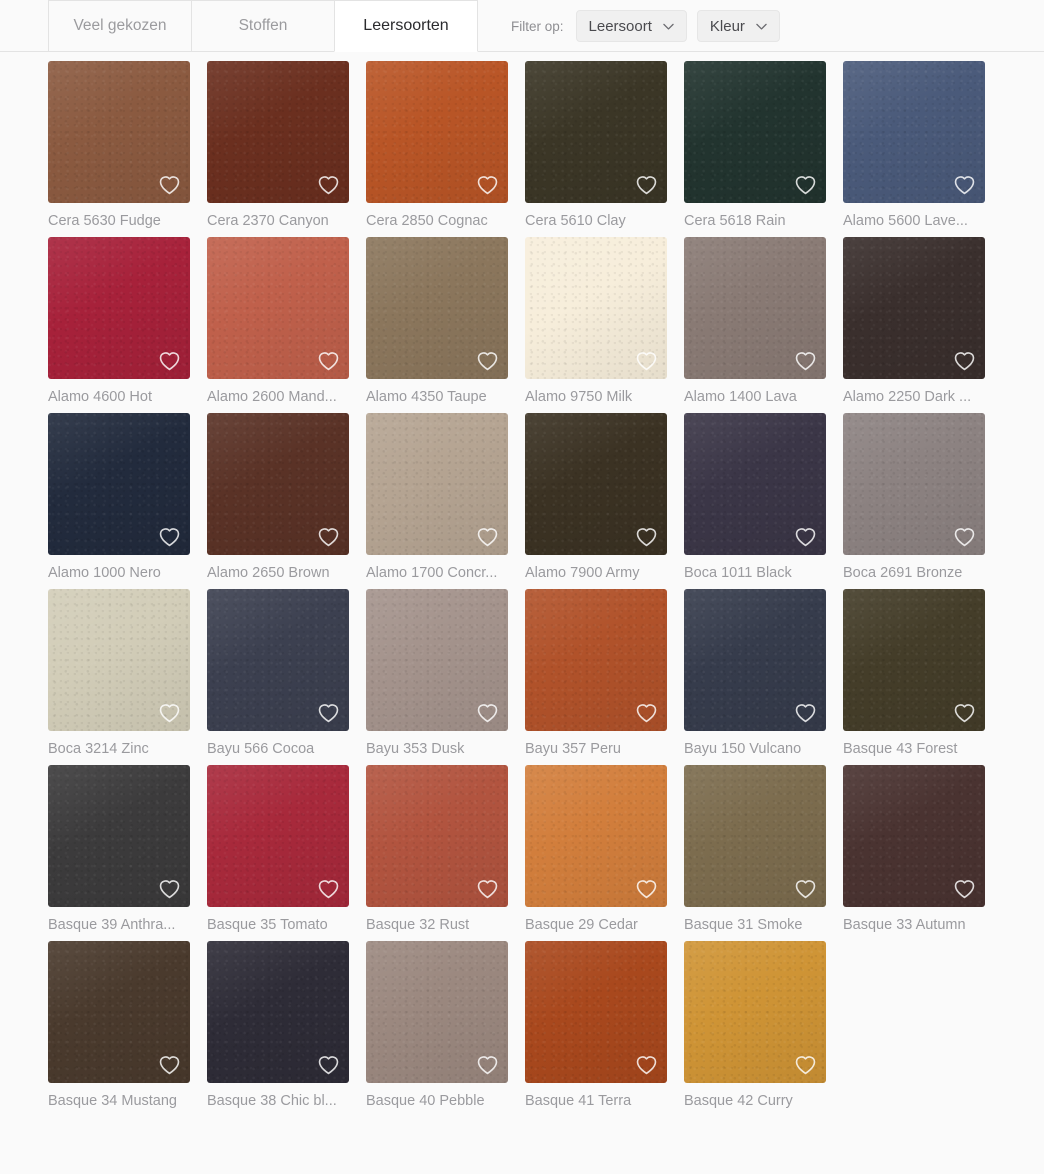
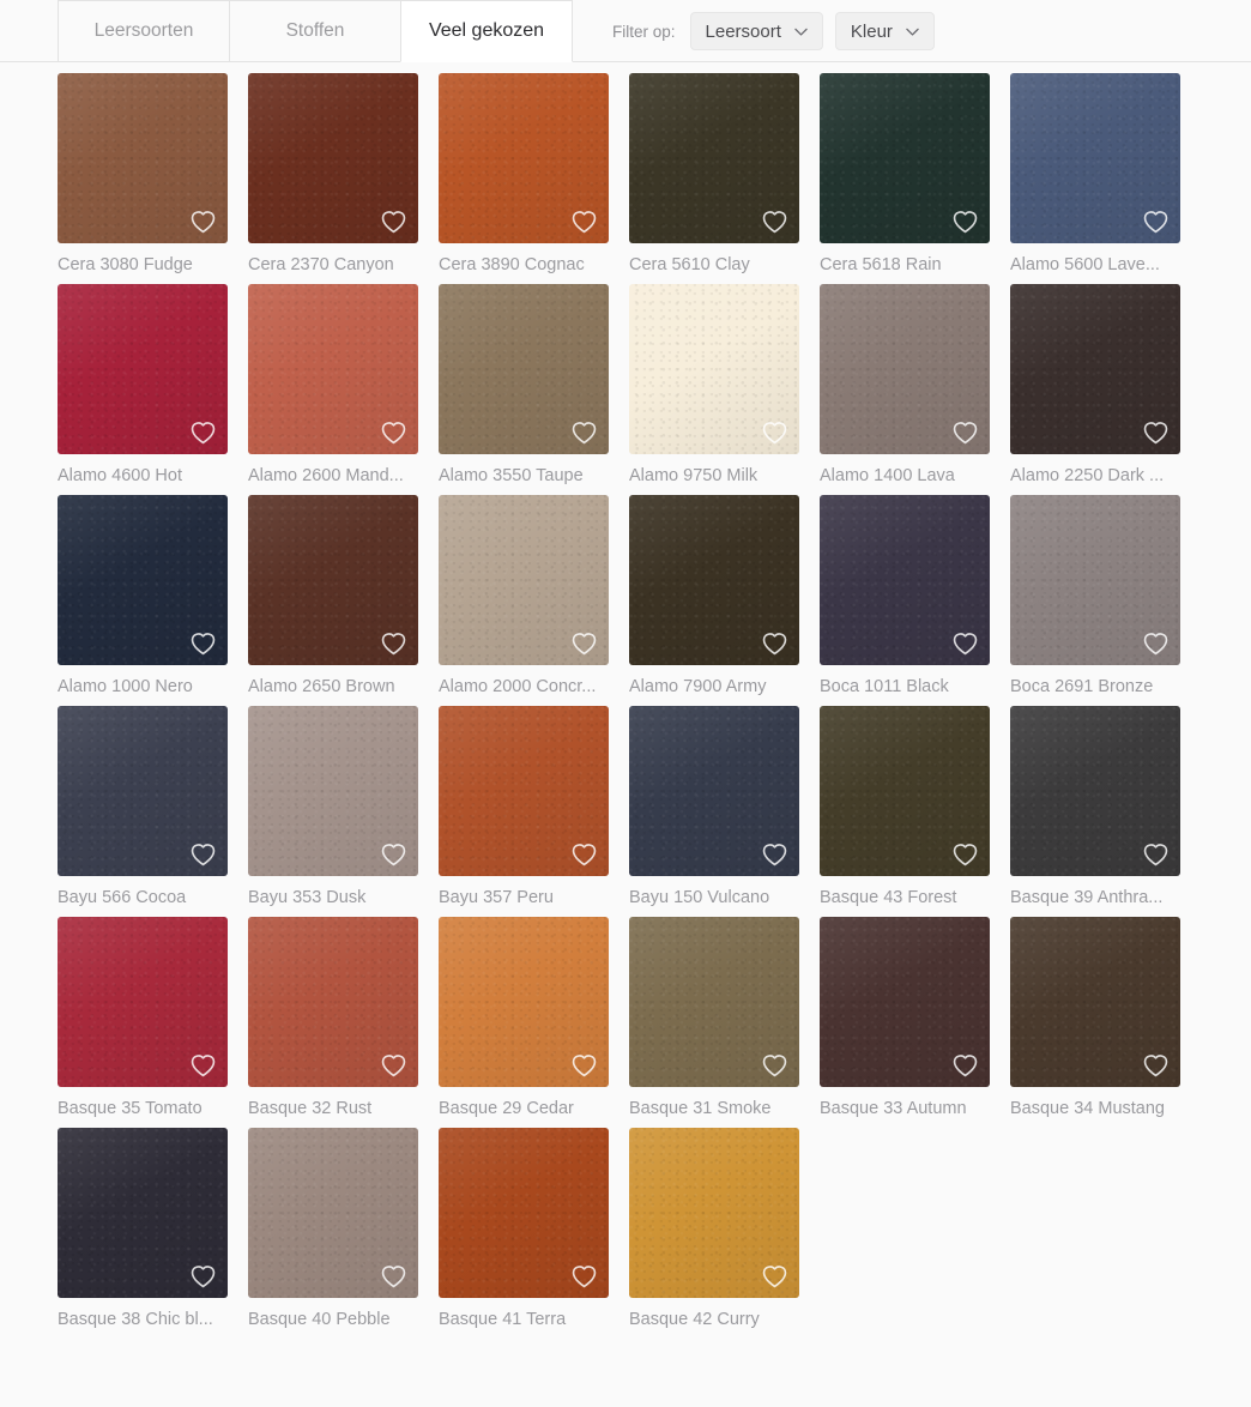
- Veel gekozen
+ Leersoorten
  Stoffen
- Leersoorten
+ Veel gekozen
  Filter op:
  Leersoort
  Kleur
- Cera 5630 Fudge
+ Cera 3080 Fudge
  Cera 2370 Canyon
- Cera 2850 Cognac
+ Cera 3890 Cognac
  Cera 5610 Clay
  Cera 5618 Rain
  Alamo 5600 Lave...
  Alamo 4600 Hot
  Alamo 2600 Mand...
- Alamo 4350 Taupe
+ Alamo 3550 Taupe
  Alamo 9750 Milk
  Alamo 1400 Lava
  Alamo 2250 Dark ...
  Alamo 1000 Nero
  Alamo 2650 Brown
- Alamo 1700 Concr...
+ Alamo 2000 Concr...
  Alamo 7900 Army
  Boca 1011 Black
  Boca 2691 Bronze
- Boca 3214 Zinc
  Bayu 566 Cocoa
  Bayu 353 Dusk
  Bayu 357 Peru
  Bayu 150 Vulcano
  Basque 43 Forest
  Basque 39 Anthra...
  Basque 35 Tomato
  Basque 32 Rust
  Basque 29 Cedar
  Basque 31 Smoke
  Basque 33 Autumn
  Basque 34 Mustang
  Basque 38 Chic bl...
  Basque 40 Pebble
  Basque 41 Terra
  Basque 42 Curry
